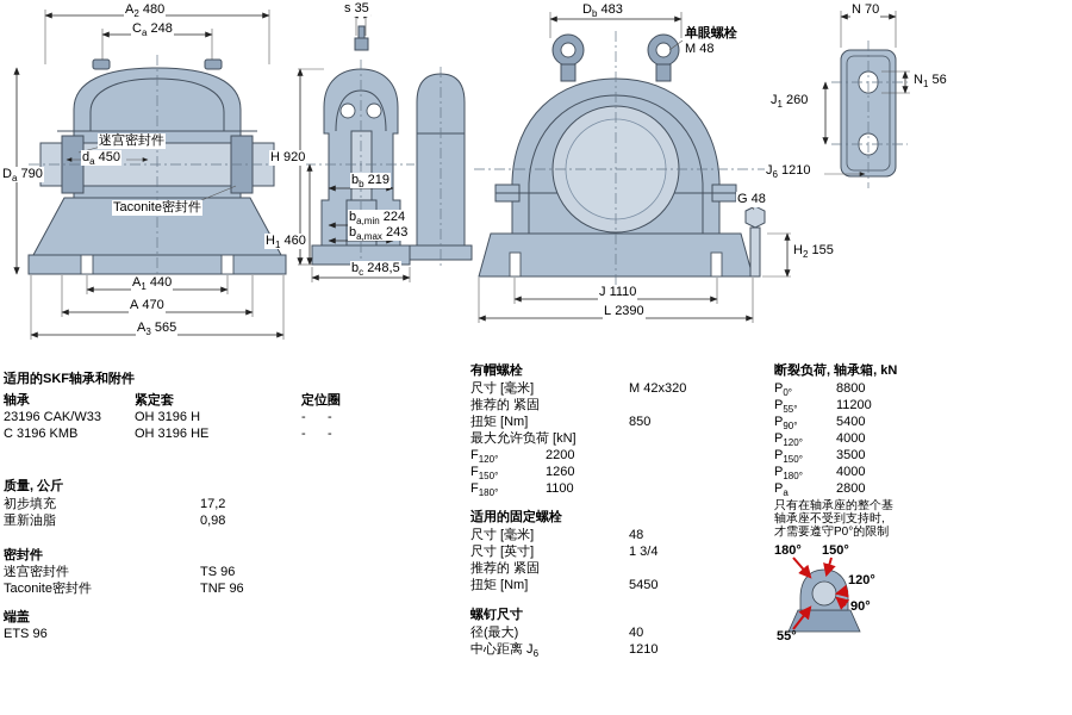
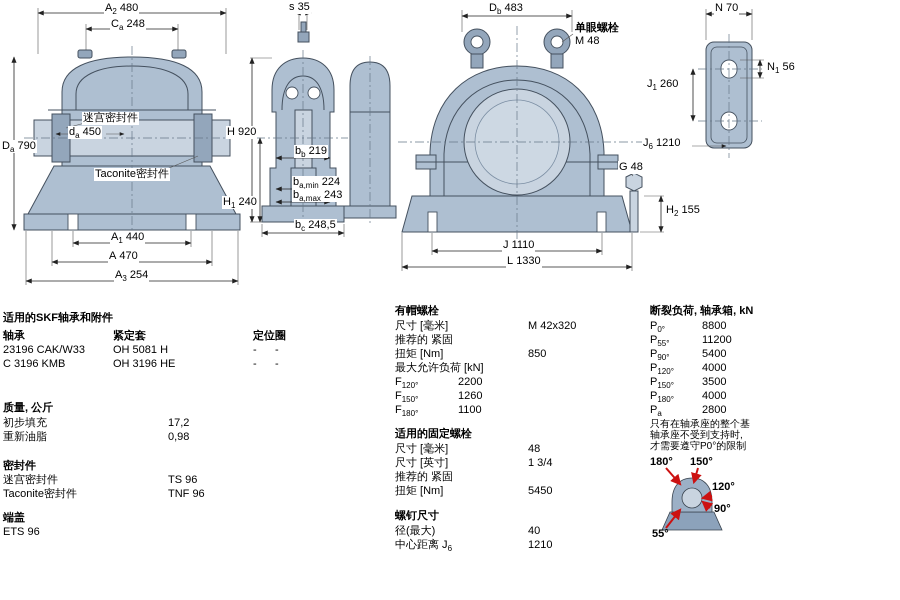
  A2 480
  Ca 248
  迷宫密封件
  da 450
  Da 790
  Taconite密封件
  A1 440
  A 470
- A3 565
+ A3 254
  s 35
  H 920
  bb 219
  ba,min 224
  ba,max 243
- H1 460
+ H1 240
  bc 248,5
  Db 483
  单眼螺栓
  M 48
  G 48
  H2 155
  J 1110
- L 2390
+ L 1330
  N 70
  N1 56
  J1 260
  J6 1210
  适用的SKF轴承和附件
  轴承
  紧定套
  定位圈
  23196 CAK/W33
- OH 3196 H
+ OH 5081 H
  -
  -
  C 3196 KMB
  OH 3196 HE
  -
  -
  质量, 公斤
  初步填充
  17,2
  重新油脂
  0,98
  密封件
  迷宫密封件
  TS 96
  Taconite密封件
  TNF 96
  端盖
  ETS 96
  有帽螺栓
  尺寸 [毫米]
  M 42x320
  推荐的 紧固
  扭矩 [Nm]
  850
  最大允许负荷 [kN]
  F120°
  2200
  F150°
  1260
  F180°
  1100
  适用的固定螺栓
  尺寸 [毫米]
  48
  尺寸 [英寸]
  1 3/4
  推荐的 紧固
  扭矩 [Nm]
  5450
  螺钉尺寸
  径(最大)
  40
  中心距离 J6
  1210
  断裂负荷, 轴承箱, kN
  P0°
  8800
  P55°
  11200
  P90°
  5400
  P120°
  4000
  P150°
  3500
  P180°
  4000
  Pa
  2800
  只有在轴承座的整个基
  轴承座不受到支持时,
  才需要遵守P0°的限制
  180°
  150°
  120°
  90°
  55°
